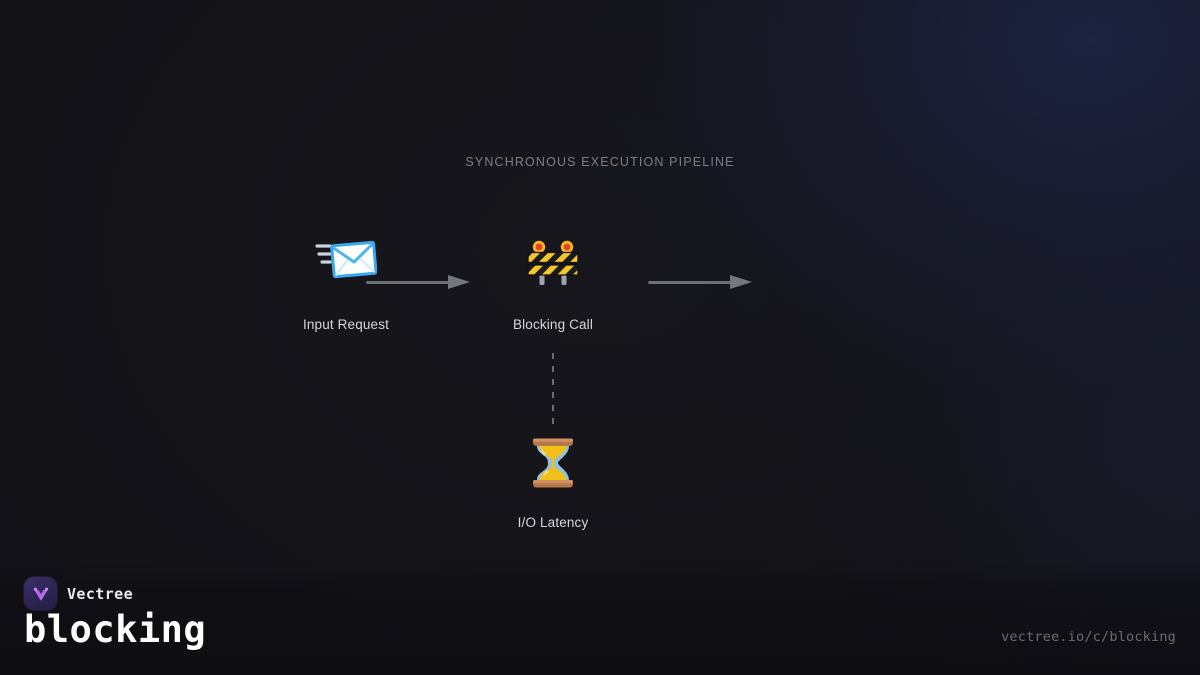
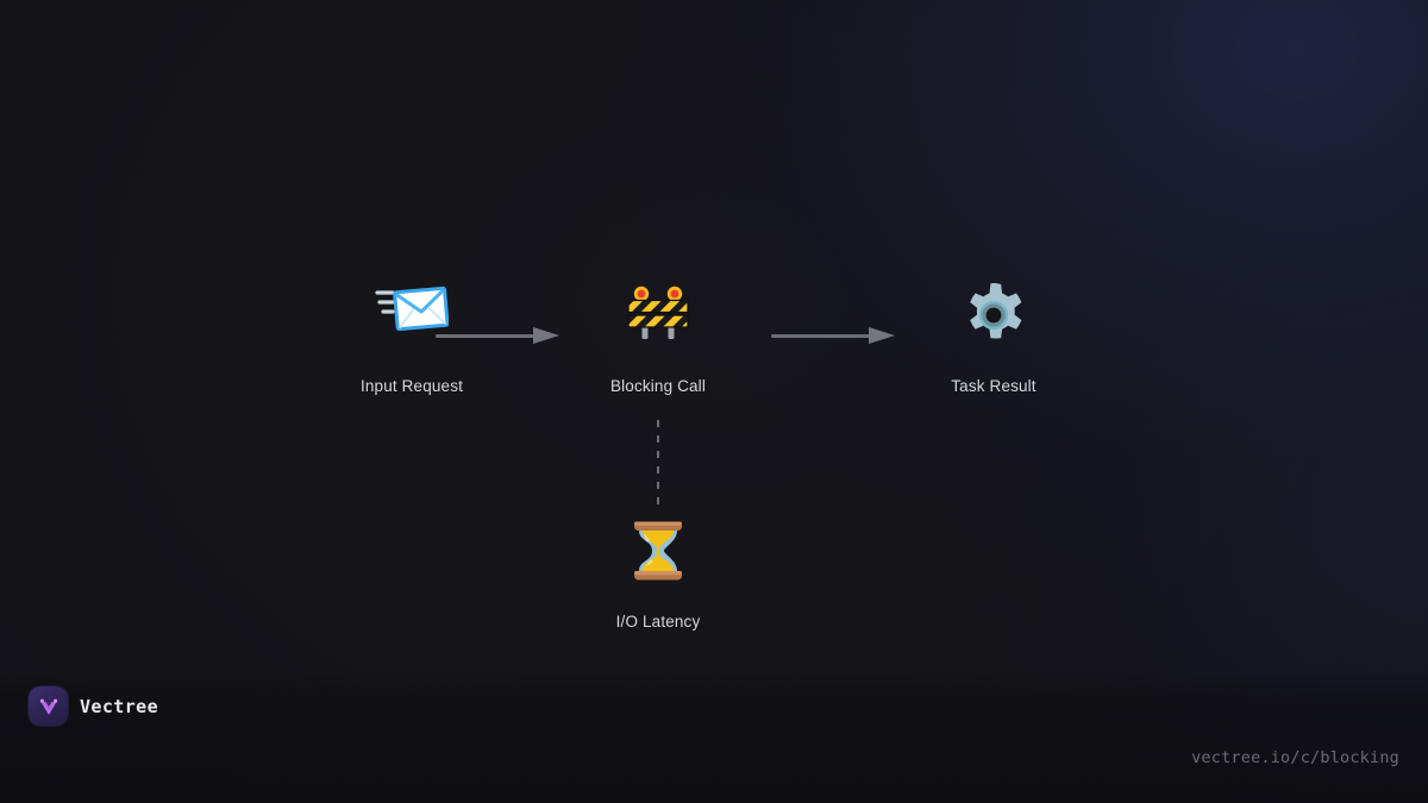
- SYNCHRONOUS EXECUTION PIPELINE
  Input Request
  Blocking Call
+ Task Result
  I/O Latency
  Vectree
- blocking
  vectree.io/c/blocking
